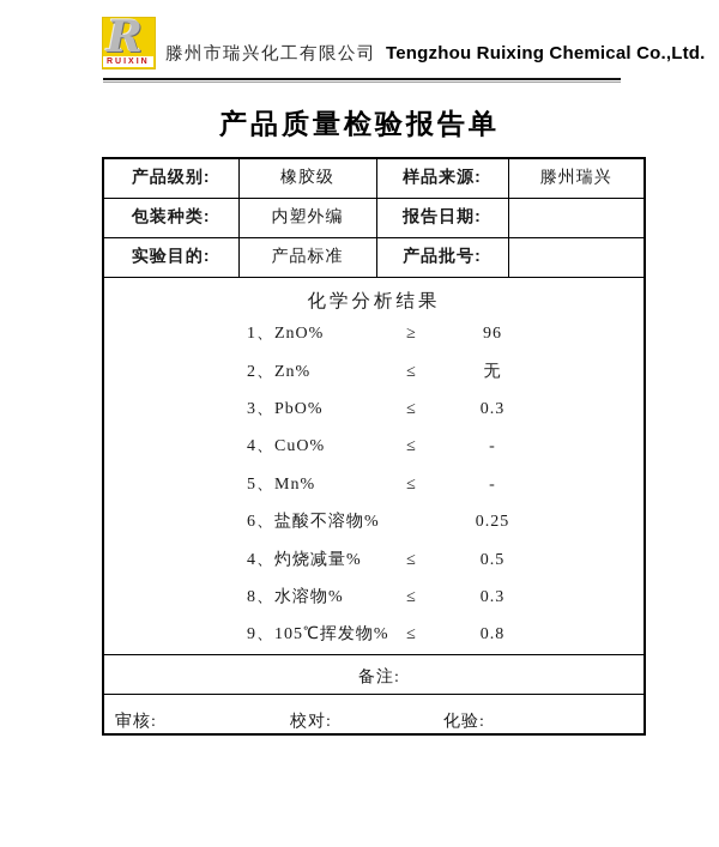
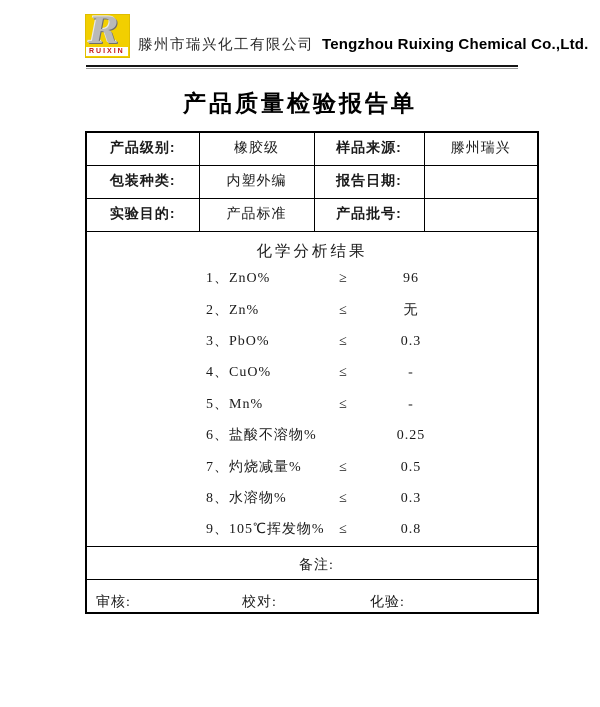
  R
  滕州市瑞兴化工有限公司 Tengzhou Ruixing Chemical Co.,Ltd.
  产品质量检验报告单
  产品级别:	橡胶级	样品来源:	滕州瑞兴
  包装种类:	内塑外编	报告日期:
  实验目的:	产品标准	产品批号:
- 化学分析结果 1、ZnO% ≥ 96 2、Zn% ≤ 无 3、PbO% ≤ 0.3 4、CuO% ≤ - 5、Mn% ≤ - 6、盐酸不溶物% 0.25 4、灼烧减量% ≤ 0.5 8、水溶物% ≤ 0.3 9、105℃挥发物% ≤ 0.8
+ 化学分析结果 1、ZnO% ≥ 96 2、Zn% ≤ 无 3、PbO% ≤ 0.3 4、CuO% ≤ - 5、Mn% ≤ - 6、盐酸不溶物% 0.25 7、灼烧减量% ≤ 0.5 8、水溶物% ≤ 0.3 9、105℃挥发物% ≤ 0.8
  备注:
  审核: 校对: 化验:
